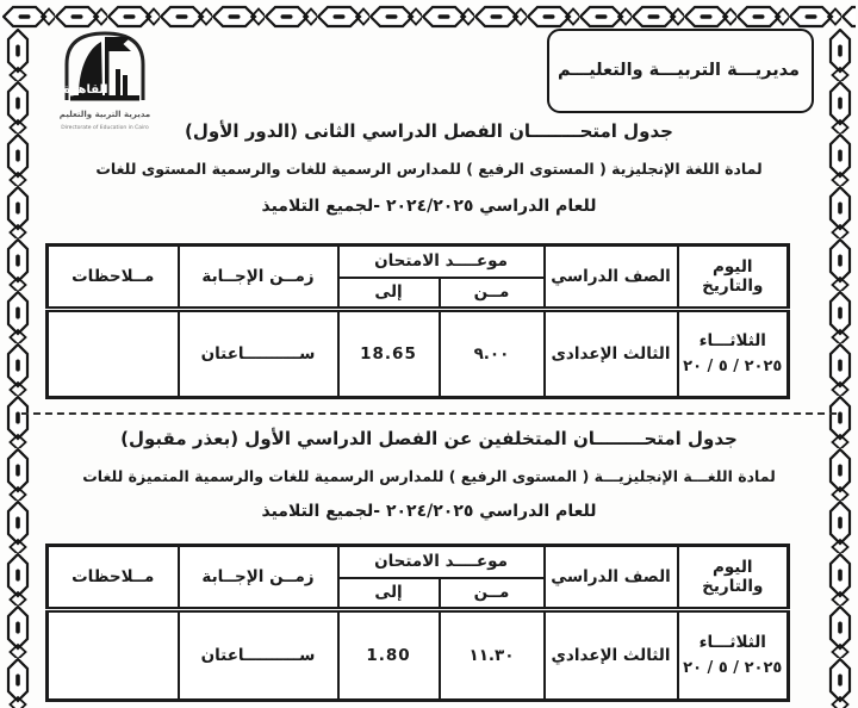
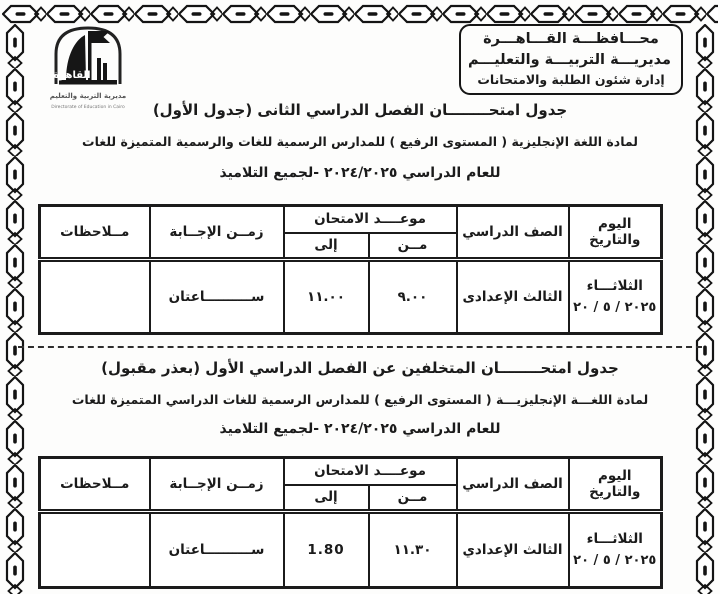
  القاهرة
  مديرية التربية والتعليم
+ محـــافظـــة القـــاهـــرة
  مديريـــة التربيـــة والتعليـــم
+ إدارة شئون الطلبة والامتحانات
- جدول امتحــــــــان الفصل الدراسي الثانى (الدور الأول)
+ جدول امتحــــــــان الفصل الدراسي الثانى (جدول الأول)
- لمادة اللغة الإنجليزية ( المستوى الرفيع ) للمدارس الرسمية للغات والرسمية المستوى للغات
+ لمادة اللغة الإنجليزية ( المستوى الرفيع ) للمدارس الرسمية للغات والرسمية المتميزة للغات
  للعام الدراسي ٢٠٢٤/٢٠٢٥ -لجميع التلاميذ
  اليوم والتاريخ	الصف الدراسي	موعــــد الامتحان	زمــن الإجــابة	مــلاحظات
  مــن	إلى
- الثلاثـــاء ٢٠٢٥ / ٥ / ٢٠	الثالث الإعدادى	٩.٠٠	18.65	ســــــــــاعتان
+ الثلاثـــاء ٢٠٢٥ / ٥ / ٢٠	الثالث الإعدادى	٩.٠٠	١١.٠٠	ســــــــــاعتان
  جدول امتحــــــــان المتخلفين عن الفصل الدراسي الأول (بعذر مقبول)
- لمادة اللغـــة الإنجليزيـــة ( المستوى الرفيع ) للمدارس الرسمية للغات والرسمية المتميزة للغات
+ لمادة اللغـــة الإنجليزيـــة ( المستوى الرفيع ) للمدارس الرسمية للغات الدراسي المتميزة للغات
  للعام الدراسي ٢٠٢٤/٢٠٢٥ -لجميع التلاميذ
  اليوم والتاريخ	الصف الدراسي	موعــــد الامتحان	زمــن الإجــابة	مــلاحظات
  مــن	إلى
  الثلاثـــاء ٢٠٢٥ / ٥ / ٢٠	الثالث الإعدادي	١١.٣٠	1.80	ســــــــــاعتان
